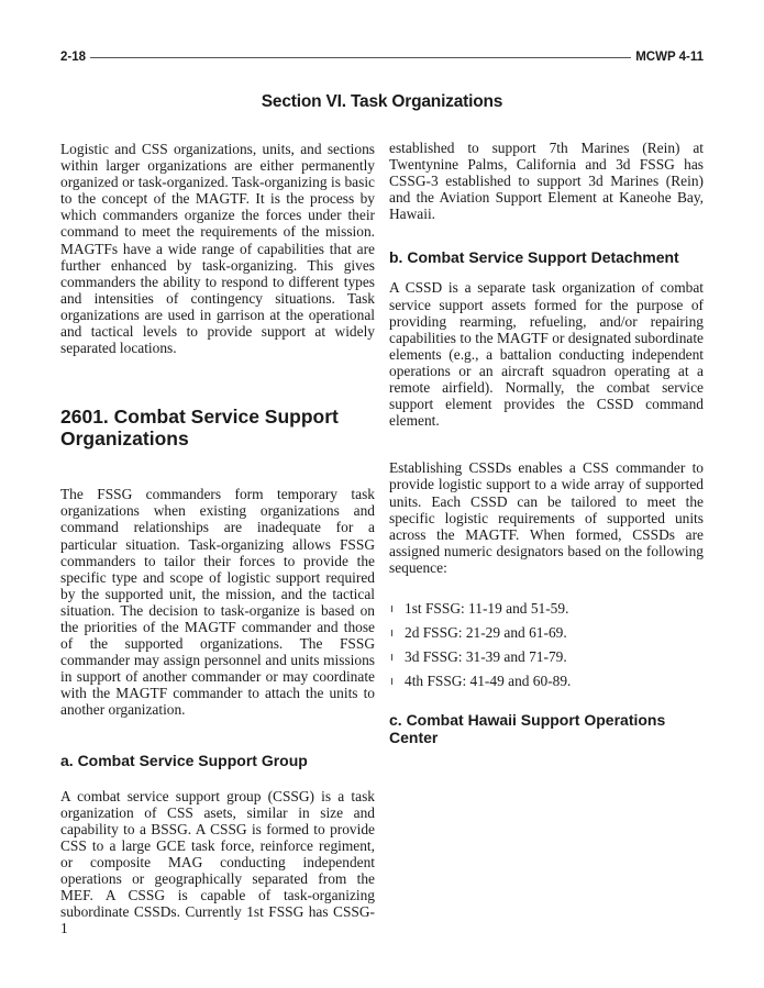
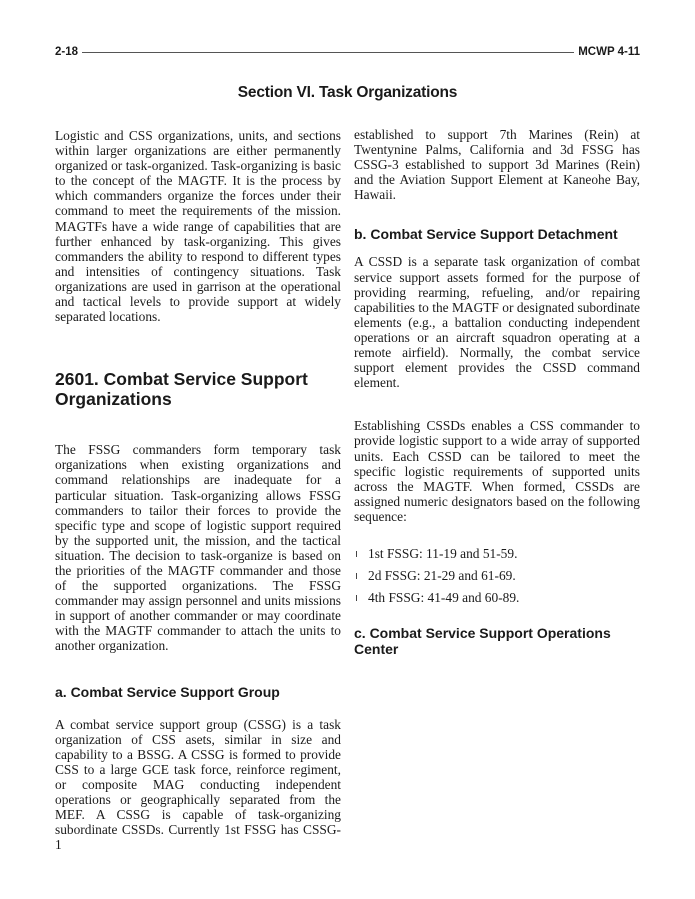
  2-18
  MCWP 4-11
  Section VI. Task Organizations
  Logistic and CSS organizations, units, and sections within larger organizations are either permanently organized or task-organized. Task-organizing is basic to the concept of the MAGTF. It is the process by which commanders organize the forces under their command to meet the requirements of the mission. MAGTFs have a wide range of capabilities that are further enhanced by task-organizing. This gives commanders the ability to respond to different types and intensities of contingency situations. Task organizations are used in garrison at the operational and tactical levels to provide support at widely separated locations.
  2601. Combat Service Support Organizations
  The FSSG commanders form temporary task organizations when existing organizations and command relationships are inadequate for a particular situation. Task-organizing allows FSSG commanders to tailor their forces to provide the specific type and scope of logistic support required by the supported unit, the mission, and the tactical situation. The decision to task-organize is based on the priorities of the MAGTF commander and those of the supported organizations. The FSSG commander may assign personnel and units missions in support of another commander or may coordinate with the MAGTF commander to attach the units to another organization.
  a. Combat Service Support Group
  A combat service support group (CSSG) is a task organization of CSS asets, similar in size and capability to a BSSG. A CSSG is formed to provide CSS to a large GCE task force, reinforce regiment, or composite MAG conducting independent operations or geographically separated from the MEF. A CSSG is capable of task-organizing subordinate CSSDs. Currently 1st FSSG has CSSG-1
  established to support 7th Marines (Rein) at Twentynine Palms, California and 3d FSSG has CSSG-3 established to support 3d Marines (Rein) and the Aviation Support Element at Kaneohe Bay, Hawaii.
  b. Combat Service Support Detachment
  A CSSD is a separate task organization of combat service support assets formed for the purpose of providing rearming, refueling, and/or repairing capabilities to the MAGTF or designated subordinate elements (e.g., a battalion conducting independent operations or an aircraft squadron operating at a remote airfield). Normally, the combat service support element provides the CSSD command element.
  Establishing CSSDs enables a CSS commander to provide logistic support to a wide array of supported units. Each CSSD can be tailored to meet the specific logistic requirements of supported units across the MAGTF. When formed, CSSDs are assigned numeric designators based on the following sequence:
  1st FSSG: 11-19 and 51-59.
  2d FSSG: 21-29 and 61-69.
- 3d FSSG: 31-39 and 71-79.
  4th FSSG: 41-49 and 60-89.
- c. Combat Hawaii Support Operations Center
+ c. Combat Service Support Operations Center
